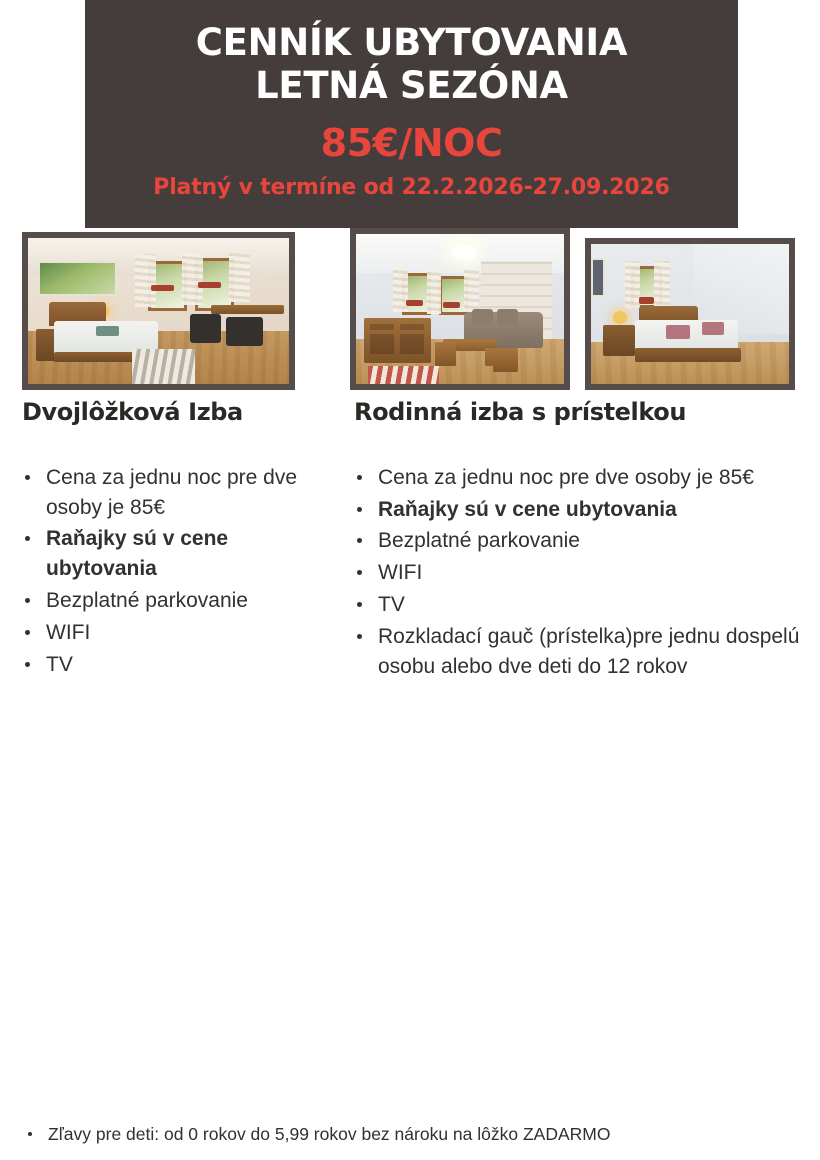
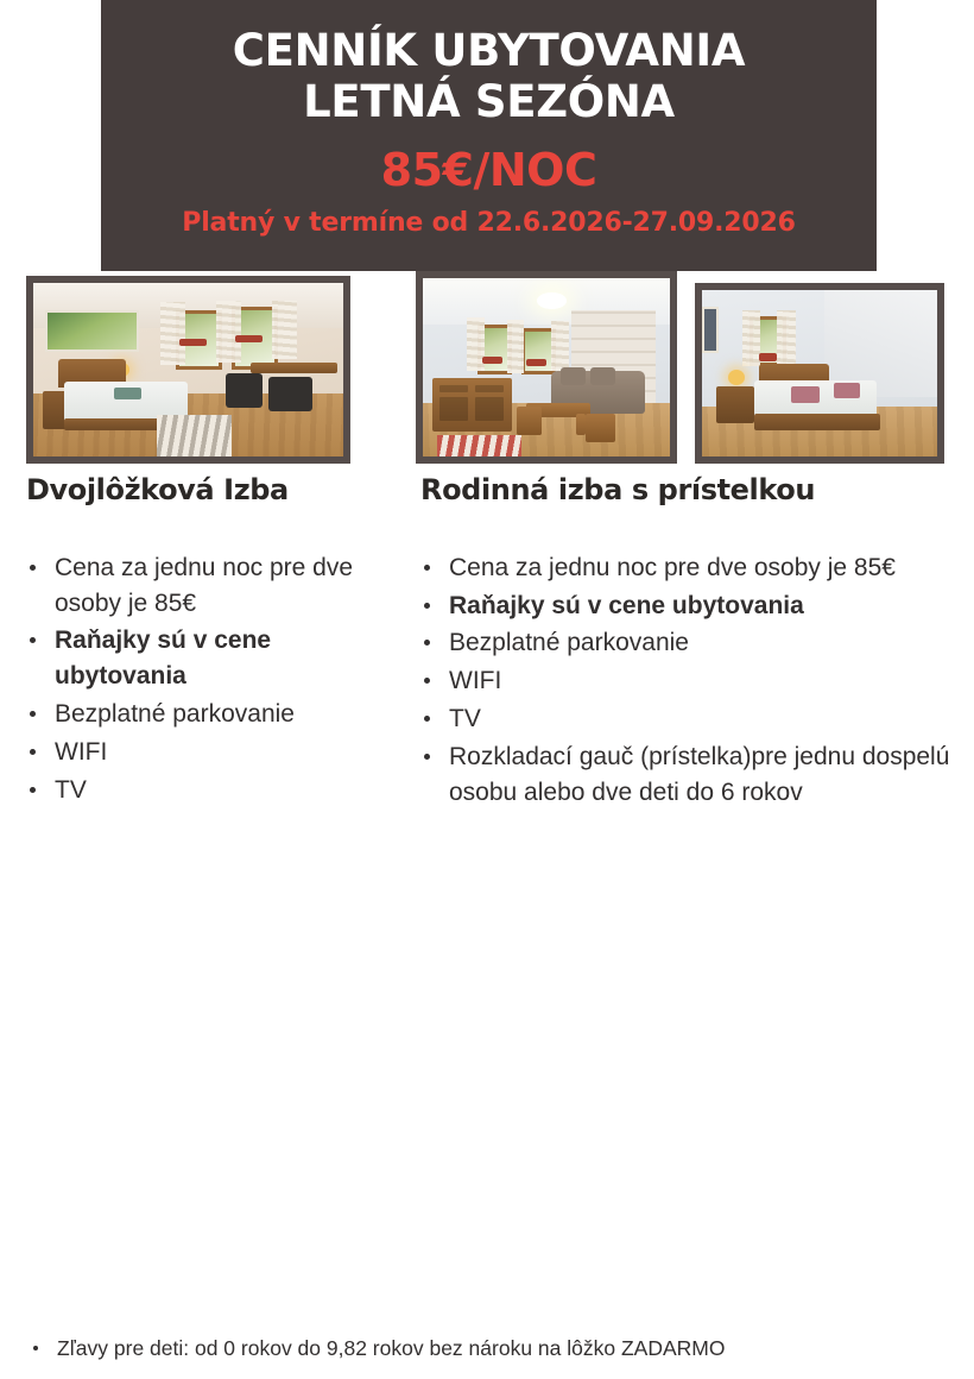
  CENNÍK UBYTOVANIA
  LETNÁ SEZÓNA
  85€/NOC
- Platný v termíne od 22.2.2026-27.09.2026
+ Platný v termíne od 22.6.2026-27.09.2026
  Dvojlôžková Izba
  Cena za jednu noc pre dve osoby je 85€
  Raňajky sú v cene ubytovania
  Bezplatné parkovanie
  WIFI
  TV
  Rodinná izba s prístelkou
  Cena za jednu noc pre dve osoby je 85€
  Raňajky sú v cene ubytovania
  Bezplatné parkovanie
  WIFI
  TV
- Rozkladací gauč (prístelka)pre jednu dospelú osobu alebo dve deti do 12 rokov
+ Rozkladací gauč (prístelka)pre jednu dospelú osobu alebo dve deti do 6 rokov
- Zľavy pre deti: od 0 rokov do 5,99 rokov bez nároku na lôžko ZADARMO
+ Zľavy pre deti: od 0 rokov do 9,82 rokov bez nároku na lôžko ZADARMO
